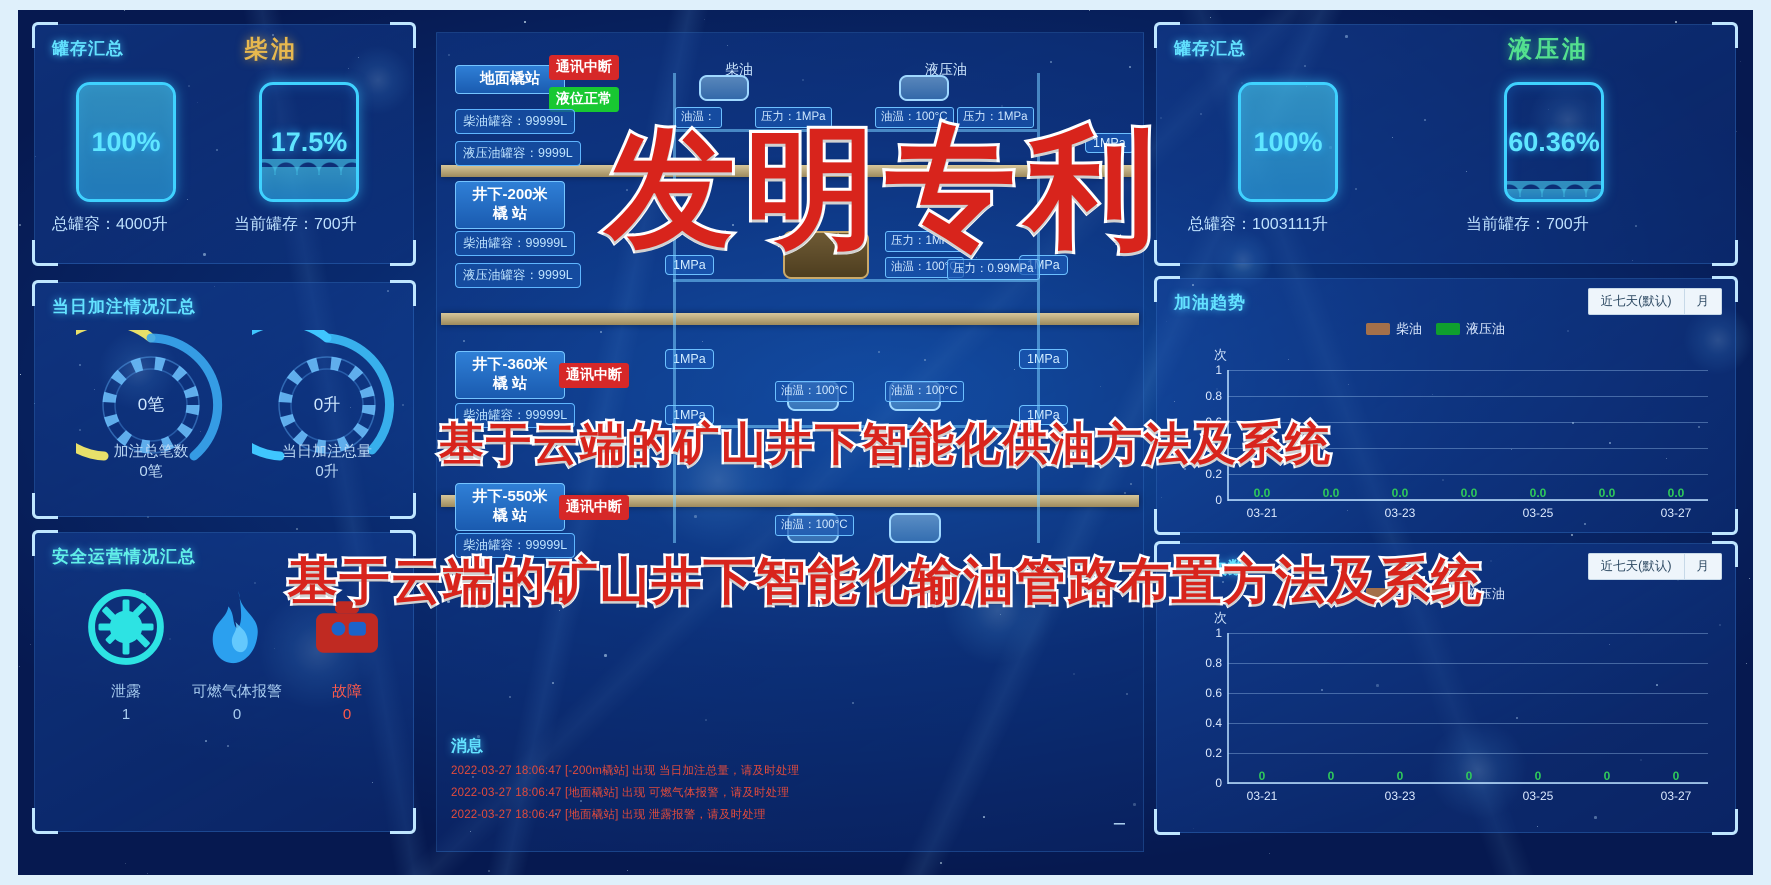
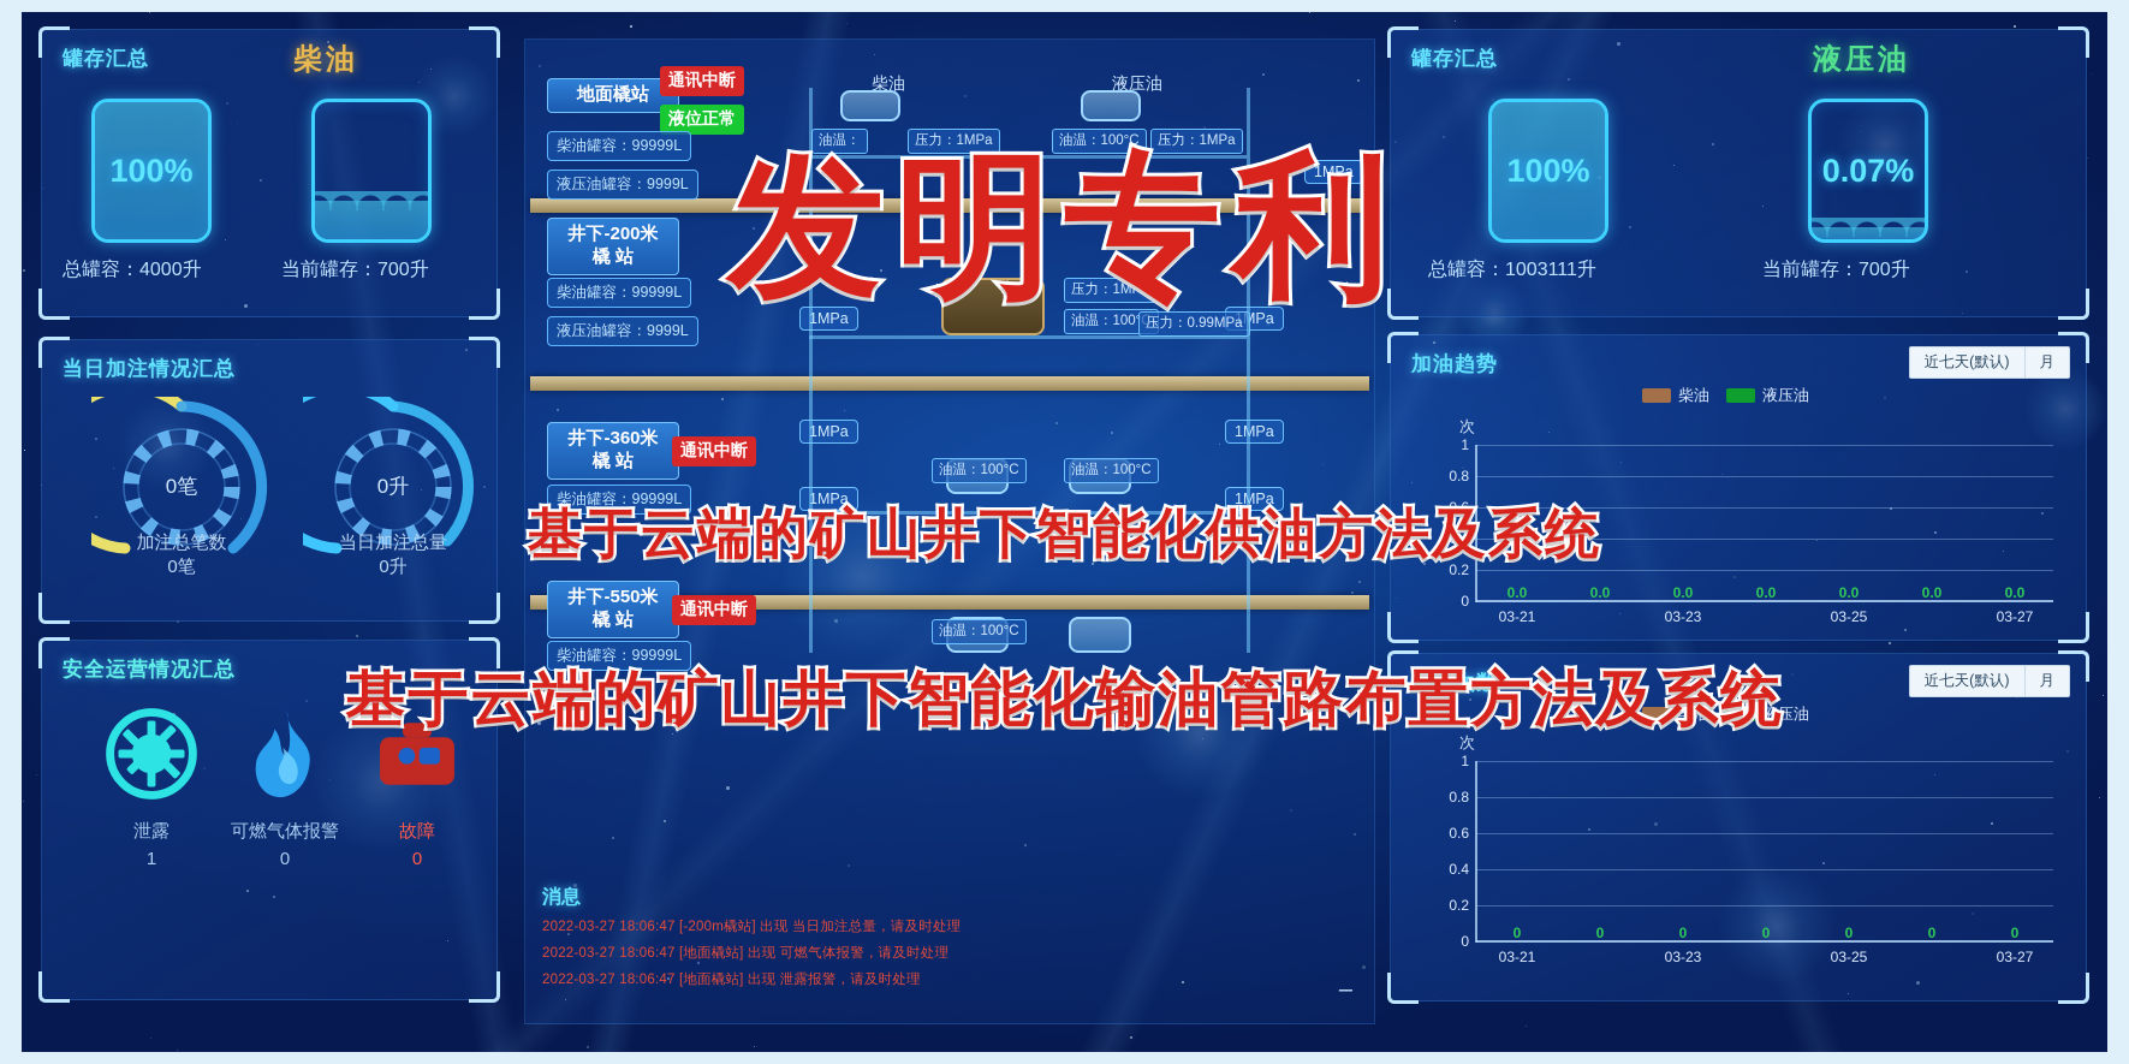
  罐存汇总
  柴油
  100%
  总罐容：4000升
- 17.5%
  当前罐存：700升
  当日加注情况汇总
  0笔
  加注总笔数
  0笔
  0升
  当日加注总量
  0升
  安全运营情况汇总
  泄露
  1
  可燃气体报警
  0
  故障
  0
  地面橇站
  通讯中断
  液位正常
  柴油罐容：99999L
  液压油罐容：9999L
  柴油
  液压油
  油温：
  压力：1MPa
  油温：100°C
  压力：1MPa
  1MPa
  井下-200米
  橇 站
  柴油罐容：99999L
  液压油罐容：9999L
  1MPa
  1MPa
  压力：1MPa
  油温：100°C
  压力：0.99MPa
  井下-360米
  橇 站
  通讯中断
  柴油罐容：99999L
  1MPa
  1MPa
  1MPa
  1MPa
  油温：100°C
  油温：100°C
  井下-550米
  橇 站
  通讯中断
  柴油罐容：99999L
  油温：100°C
  消息
  2022-03-27 18:06:47 [-200m橇站] 出现 当日加注总量，请及时处理
  2022-03-27 18:06:47 [地面橇站] 出现 可燃气体报警，请及时处理
  2022-03-27 18:06:47 [地面橇站] 出现 泄露报警，请及时处理
  –
  罐存汇总
  液压油
  100%
  总罐容：1003111升
- 60.36%
+ 0.07%
  当前罐存：700升
  加油趋势
  近七天(默认)
  月
  柴油
  液压油
  次
  1
  0.8
  0.6
  0.4
  0.2
  0
  0.0
  0.0
  0.0
  0.0
  0.0
  0.0
  0.0
  03-21
  03-23
  03-25
  03-27
  加油次数
  近七天(默认)
  月
  柴油
  液压油
  次
  1
  0.8
  0.6
  0.4
  0.2
  0
  0
  0
  0
  0
  0
  0
  0
  03-21
  03-23
  03-25
  03-27
  发明专利
  基于云端的矿山井下智能化供油方法及系统
  基于云端的矿山井下智能化输油管路布置方法及系统
